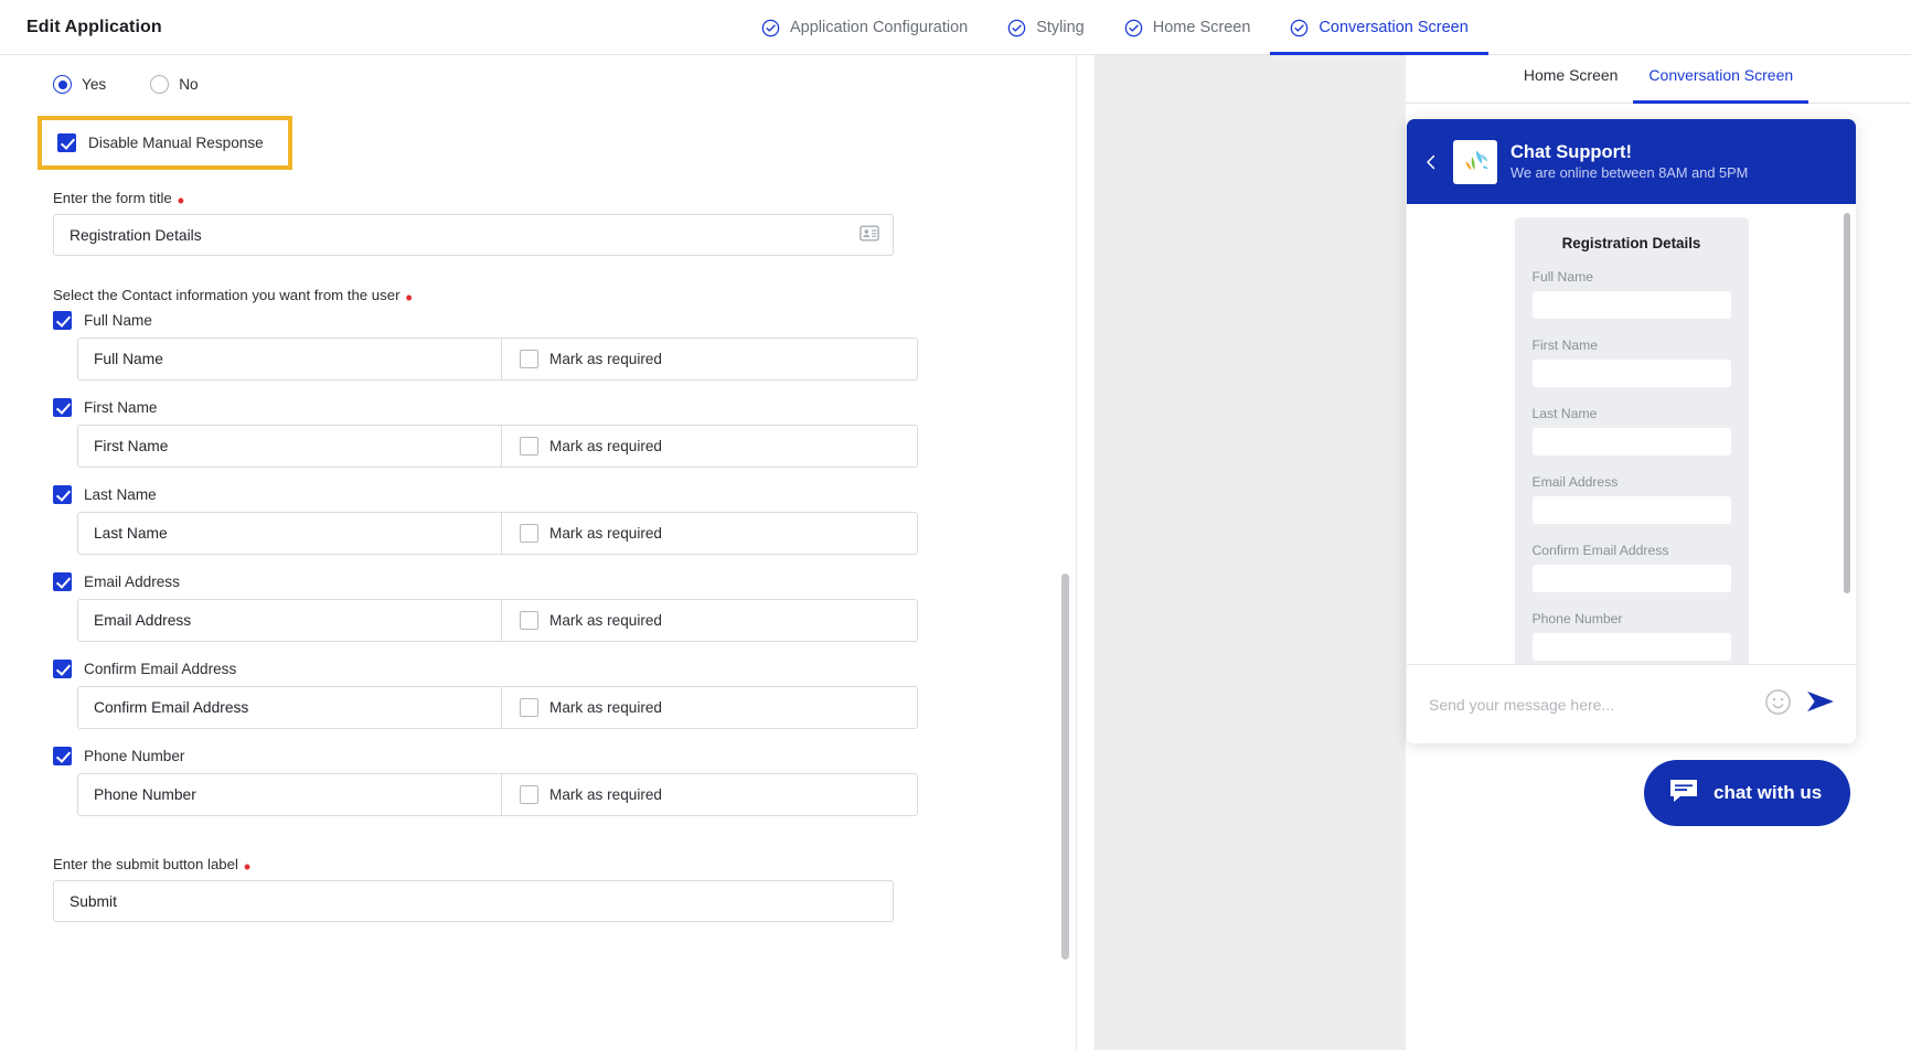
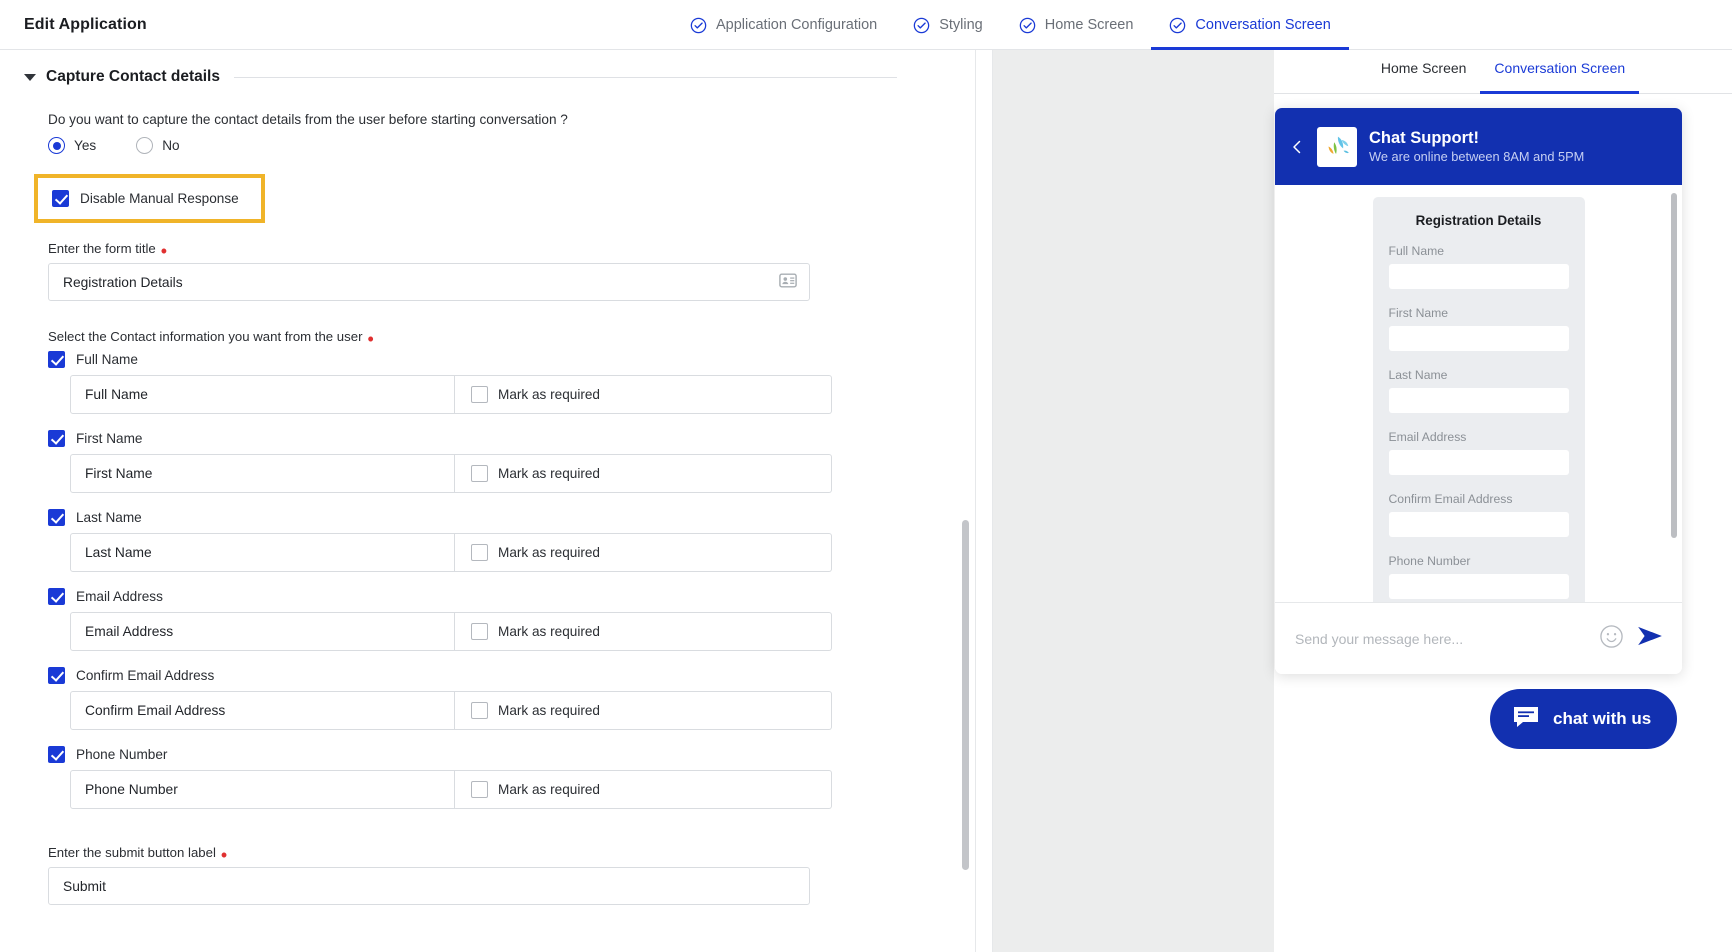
  Edit Application
  Application Configuration
  Styling
  Home Screen
  Conversation Screen
+ Capture Contact details
+ Do you want to capture the contact details from the user before starting conversation ?
  Yes
  No
  Disable Manual Response
  Enter the form title
  •
  Registration Details
  Select the Contact information you want from the user
  •
  Full Name
  Full Name
  Mark as required
  First Name
  First Name
  Mark as required
  Last Name
  Last Name
  Mark as required
  Email Address
  Email Address
  Mark as required
  Confirm Email Address
  Confirm Email Address
  Mark as required
  Phone Number
  Phone Number
  Mark as required
  Enter the submit button label
  •
  Submit
  Home Screen
  Conversation Screen
  Chat Support!
  We are online between 8AM and 5PM
  Registration Details
  Full Name
  First Name
  Last Name
  Email Address
  Confirm Email Address
  Phone Number
  Send your message here...
  chat with us
